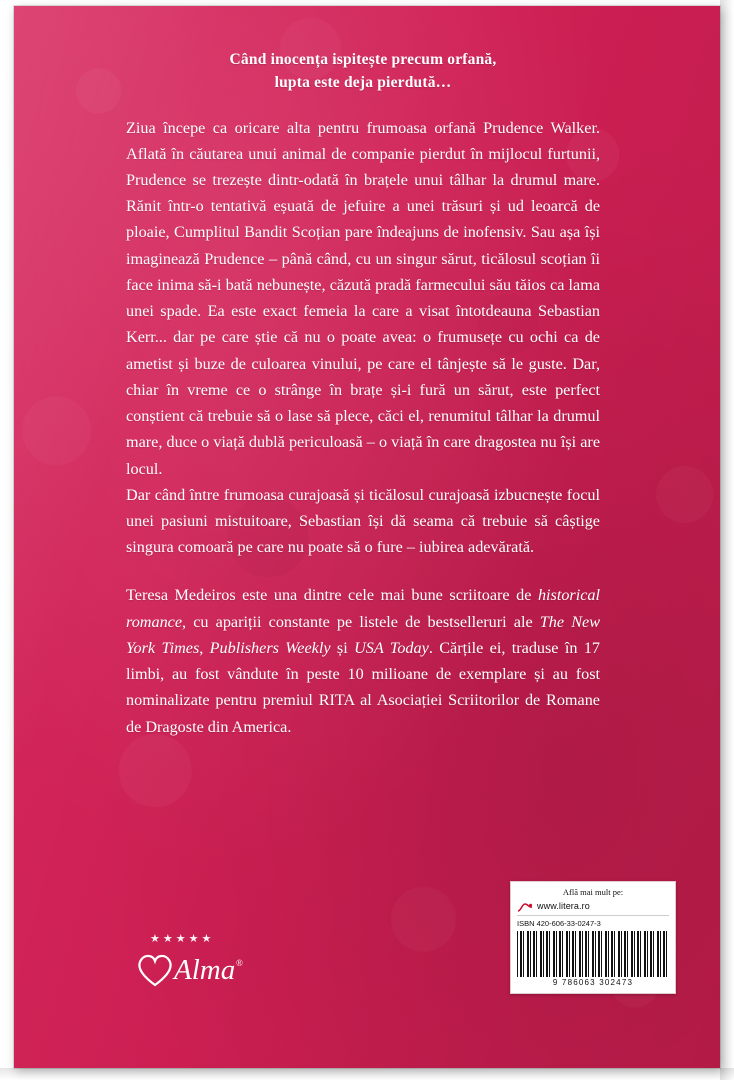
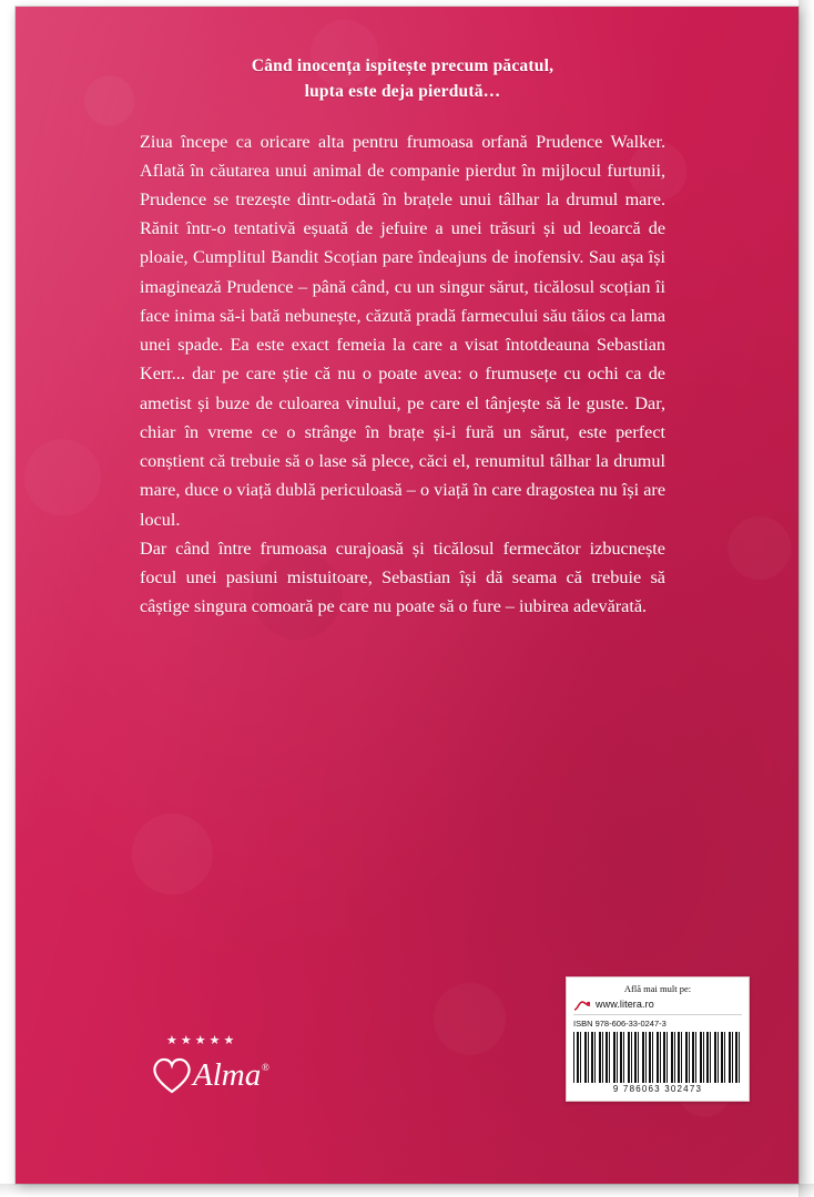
- Când inocența ispitește precum orfană,
+ Când inocența ispitește precum păcatul,
  lupta este deja pierdută…
  Ziua începe ca oricare alta pentru frumoasa orfană Prudence Walker. Aflată în căutarea unui animal de companie pierdut în mijlocul furtunii, Prudence se trezește dintr-odată în brațele unui tâlhar la drumul mare. Rănit într-o tentativă eșuată de jefuire a unei trăsuri și ud leoarcă de ploaie, Cumplitul Bandit Scoțian pare îndeajuns de inofensiv. Sau așa își imaginează Prudence – până când, cu un singur sărut, ticălosul scoțian îi face inima să-i bată nebunește, căzută pradă farmecului său tăios ca lama unei spade. Ea este exact femeia la care a visat întotdeauna Sebastian Kerr... dar pe care știe că nu o poate avea: o frumusețe cu ochi ca de ametist și buze de culoarea vinului, pe care el tânjește să le guste. Dar, chiar în vreme ce o strânge în brațe și-i fură un sărut, este perfect conștient că trebuie să o lase să plece, căci el, renumitul tâlhar la drumul mare, duce o viață dublă periculoasă – o viață în care dragostea nu își are locul.
- Dar când între frumoasa curajoasă și ticălosul curajoasă izbucnește focul unei pasiuni mistuitoare, Sebastian își dă seama că trebuie să câștige singura comoară pe care nu poate să o fure – iubirea adevărată.
+ Dar când între frumoasa curajoasă și ticălosul fermecător izbucnește focul unei pasiuni mistuitoare, Sebastian își dă seama că trebuie să câștige singura comoară pe care nu poate să o fure – iubirea adevărată.
- Teresa Medeiros este una dintre cele mai bune scriitoare de historical romance, cu apariții constante pe listele de bestselleruri ale The New York Times, Publishers Weekly și USA Today. Cărțile ei, traduse în 17 limbi, au fost vândute în peste 10 milioane de exemplare și au fost nominalizate pentru premiul RITA al Asociației Scriitorilor de Romane de Dragoste din America.
  ★★★★★
  Alma
  ®
  Află mai mult pe:
  www.litera.ro
- ISBN 420-606-33-0247-3
+ ISBN 978-606-33-0247-3
  9 786063 302473
